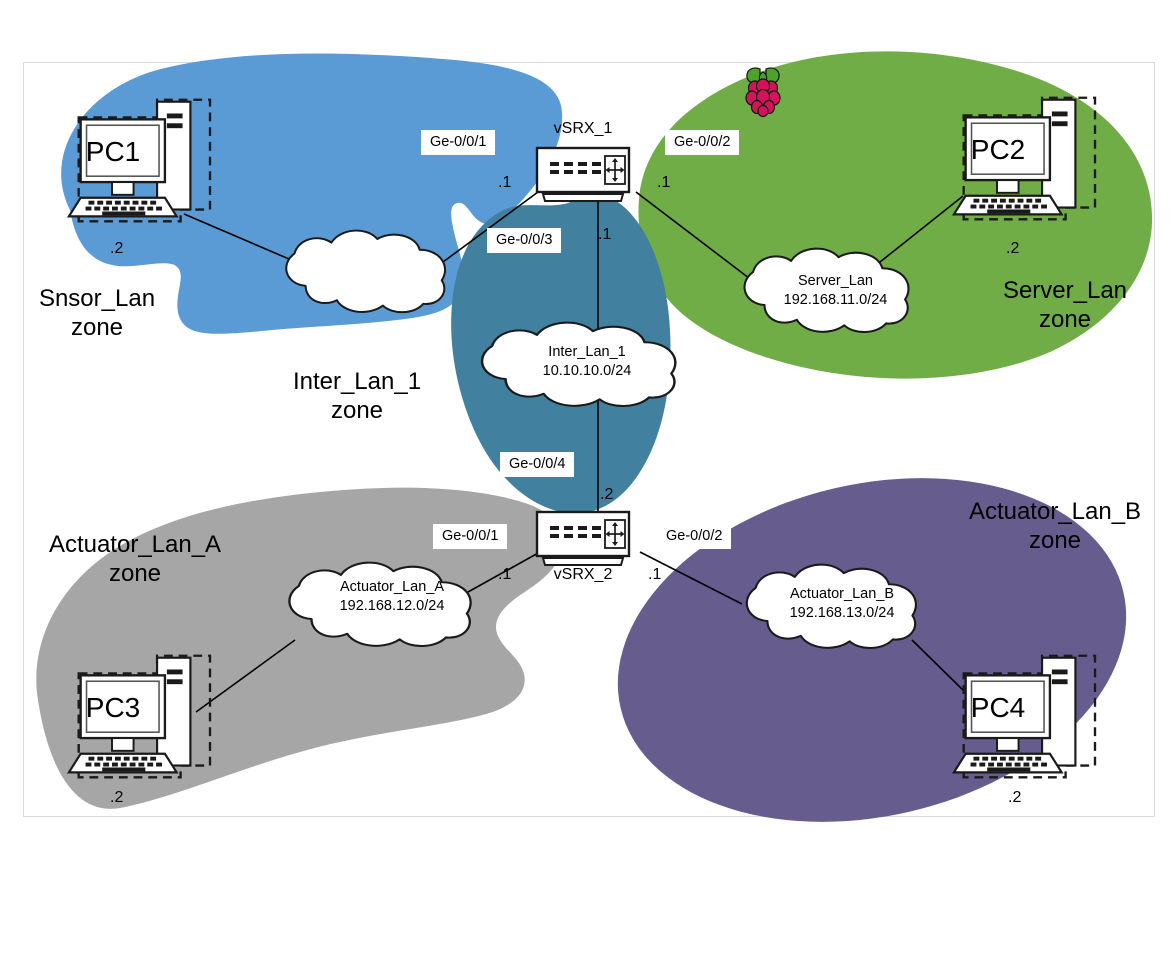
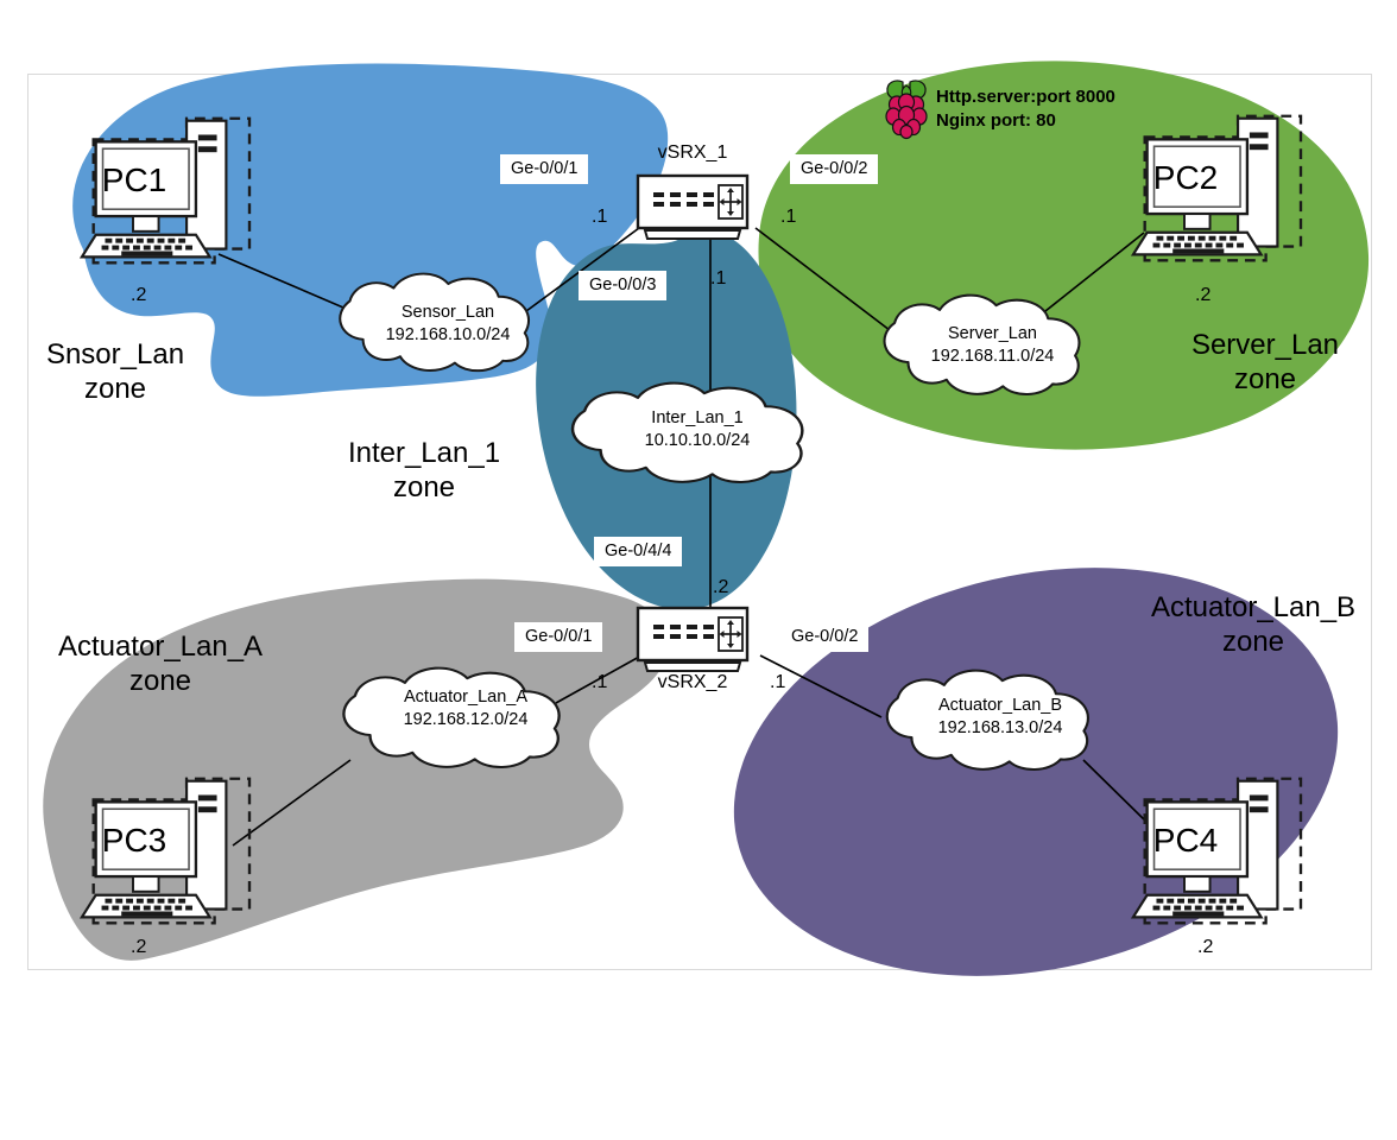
  Snsor_Lan
  zone
  Server_Lan
  zone
  Inter_Lan_1
  zone
  Actuator_Lan_A
  zone
  Actuator_Lan_B
  zone
+ Sensor_Lan
+ 192.168.10.0/24
  Server_Lan
  192.168.11.0/24
  Inter_Lan_1
  10.10.10.0/24
  Actuator_Lan_A
  192.168.12.0/24
  Actuator_Lan_B
  192.168.13.0/24
  PC1
  PC2
  PC3
  PC4
  .2
  .2
  .2
  .2
  vSRX_1
  vSRX_2
  Ge-0/0/1
  Ge-0/0/2
  Ge-0/0/3
- Ge-0/0/4
+ Ge-0/4/4
  Ge-0/0/1
  Ge-0/0/2
  .1
  .1
  .1
  .2
  .1
  .1
+ Http.server:port 8000
+ Nginx port: 80
